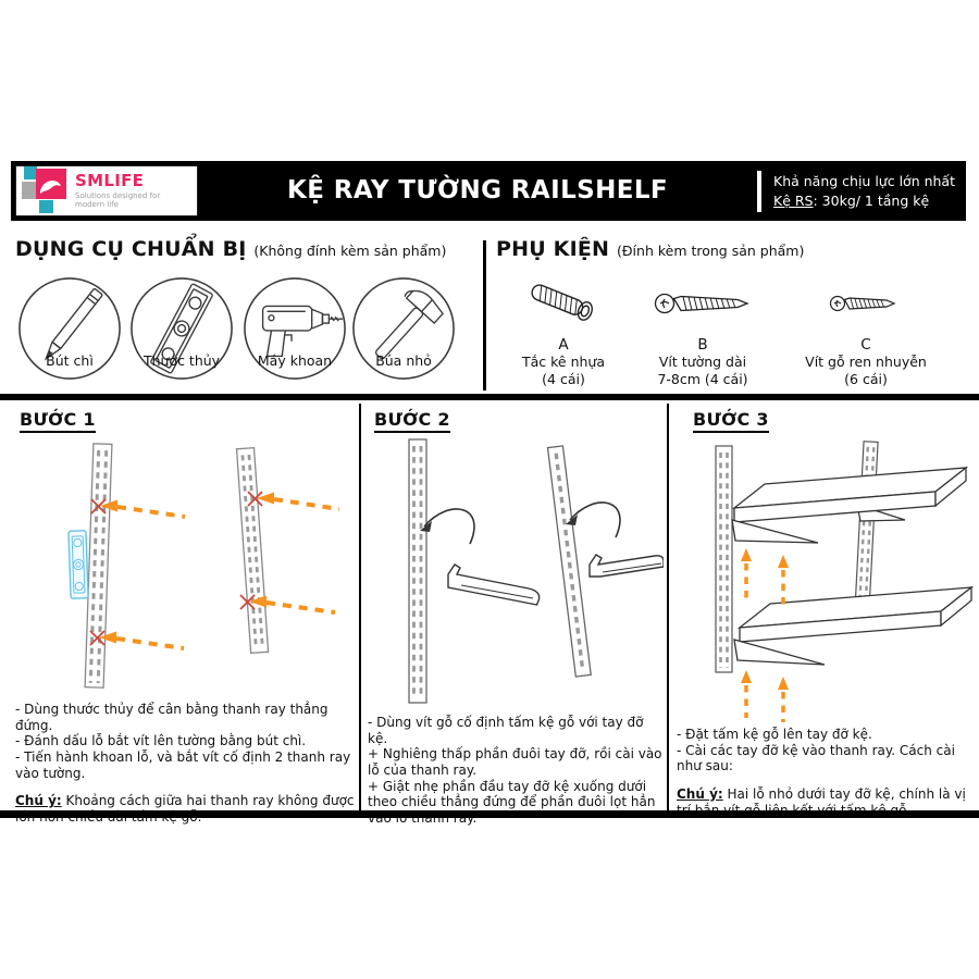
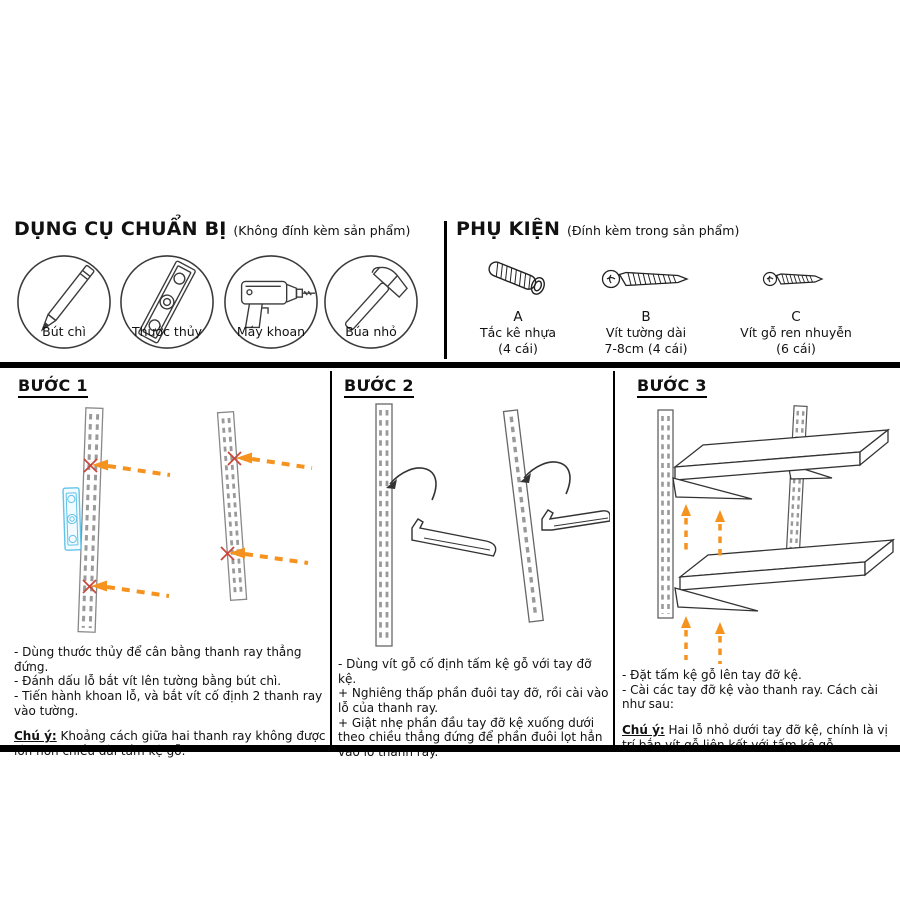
- SMLIFE
- Solutions designed for modern life
- KỆ RAY TƯỜNG RAILSHELF
- Khả năng chịu lực lớn nhất
- Kệ RS: 30kg/ 1 tầng kệ
  DỤNG CỤ CHUẨN BỊ (Không đính kèm sản phẩm)
  Bút chì
  Thước thủy
  Máy khoan
  Búa nhỏ
  PHỤ KIỆN (Đính kèm trong sản phẩm)
  A
  Tắc kê nhựa
  (4 cái)
  B
  Vít tường dài
  7-8cm (4 cái)
  C
  Vít gỗ ren nhuyễn
  (6 cái)
  BƯỚC 1
  BƯỚC 2
  BƯỚC 3
  - Dùng thước thủy để cân bằng thanh ray thẳng đứng.
  - Đánh dấu lỗ bắt vít lên tường bằng bút chì.
  - Tiến hành khoan lỗ, và bắt vít cố định 2 thanh ray vào tường.
  - Dùng vít gỗ cố định tấm kệ gỗ với tay đỡ kệ.
  + Nghiêng thấp phần đuôi tay đỡ, rồi cài vào lỗ của thanh ray.
  + Giật nhẹ phần đầu tay đỡ kệ xuống dưới theo chiều thẳng đứng để phần đuôi lọt hẳn
  - Đặt tấm kệ gỗ lên tay đỡ kệ.
  - Cài các tay đỡ kệ vào thanh ray. Cách cài như sau:
